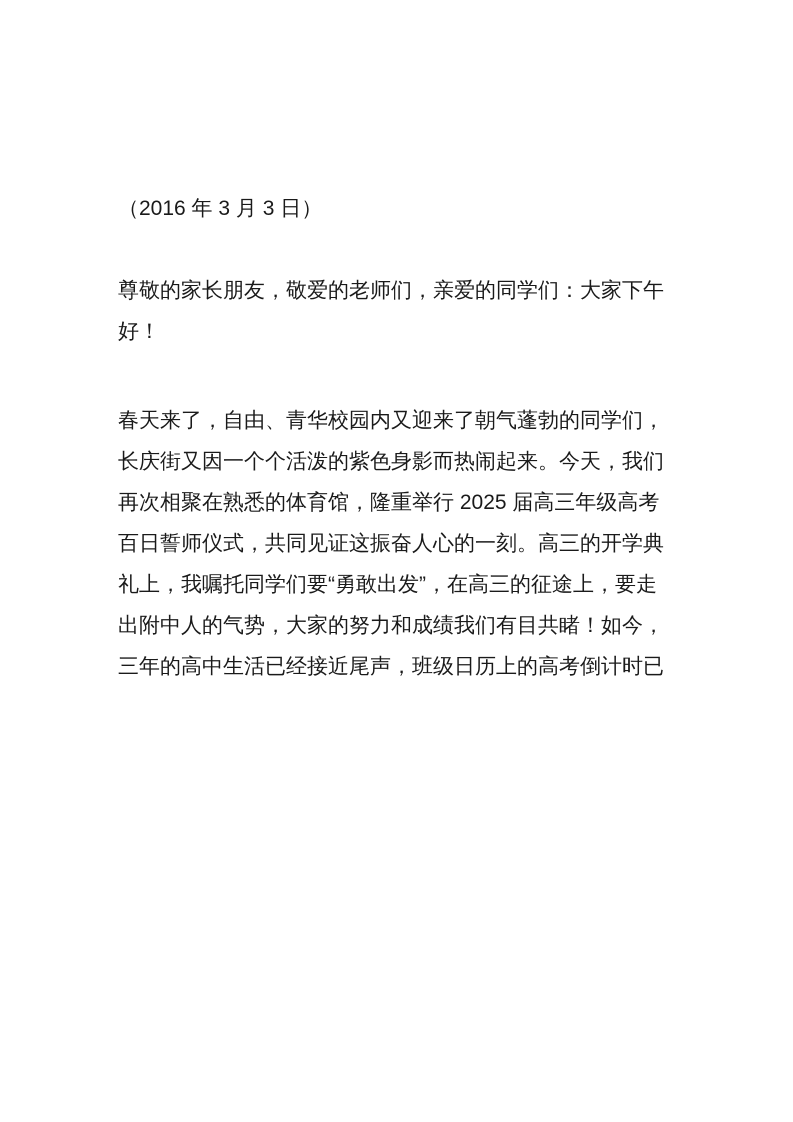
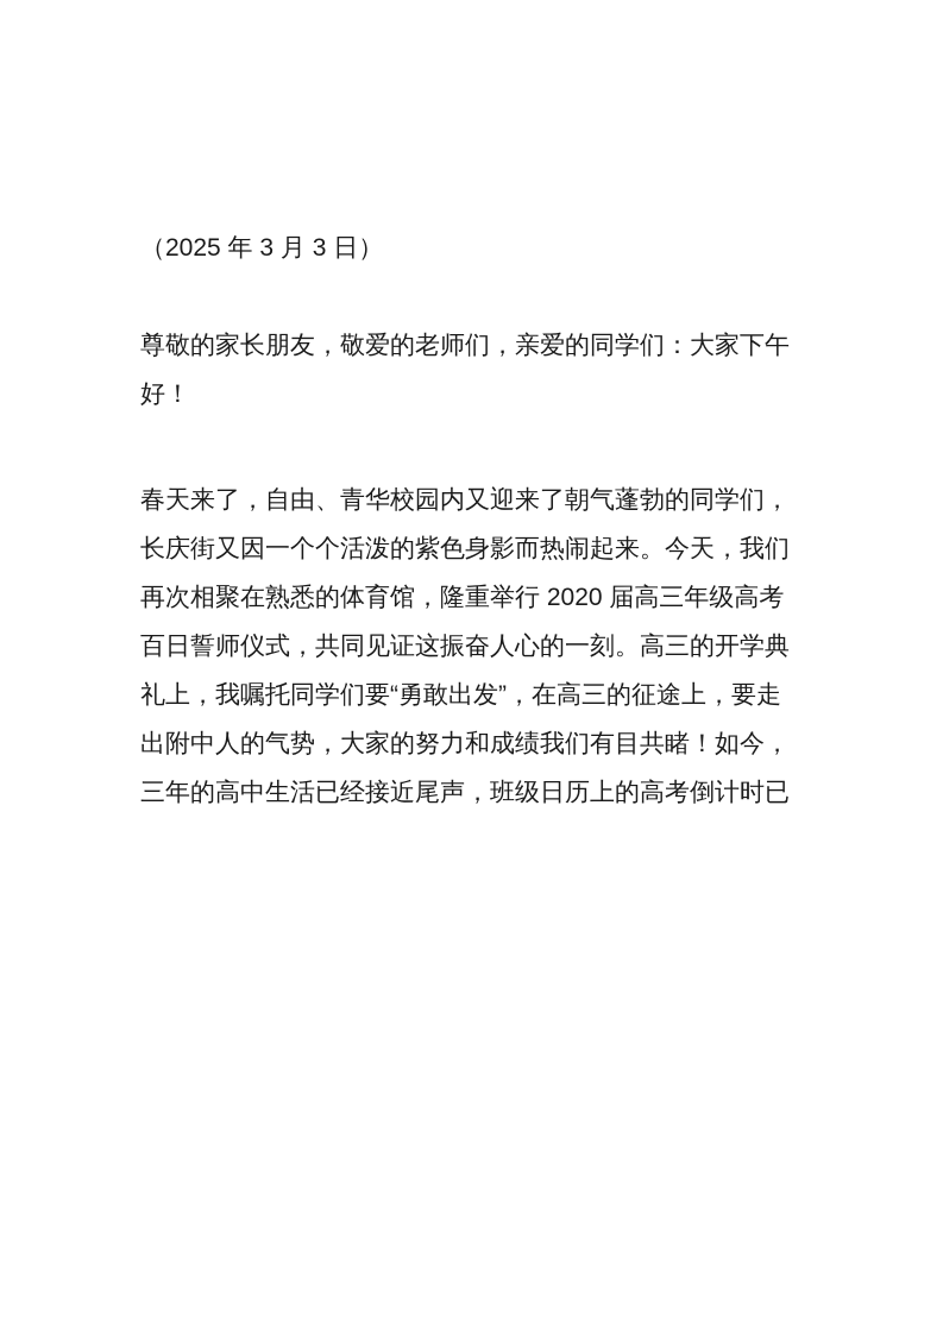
- （2016 年 3 月 3 日）
+ （2025 年 3 月 3 日）
  尊敬的家长朋友，敬爱的老师们，亲爱的同学们：大家下午好！
- 春天来了，自由、青华校园内又迎来了朝气蓬勃的同学们，长庆街又因一个个活泼的紫色身影而热闹起来。今天，我们再次相聚在熟悉的体育馆，隆重举行 2025 届高三年级高考百日誓师仪式，共同见证这振奋人心的一刻。高三的开学典礼上，我嘱托同学们要“勇敢出发”，在高三的征途上，要走出附中人的气势，大家的努力和成绩我们有目共睹！如今，三年的高中生活已经接近尾声，班级日历上的高考倒计时已
+ 春天来了，自由、青华校园内又迎来了朝气蓬勃的同学们，长庆街又因一个个活泼的紫色身影而热闹起来。今天，我们再次相聚在熟悉的体育馆，隆重举行 2020 届高三年级高考百日誓师仪式，共同见证这振奋人心的一刻。高三的开学典礼上，我嘱托同学们要“勇敢出发”，在高三的征途上，要走出附中人的气势，大家的努力和成绩我们有目共睹！如今，三年的高中生活已经接近尾声，班级日历上的高考倒计时已
